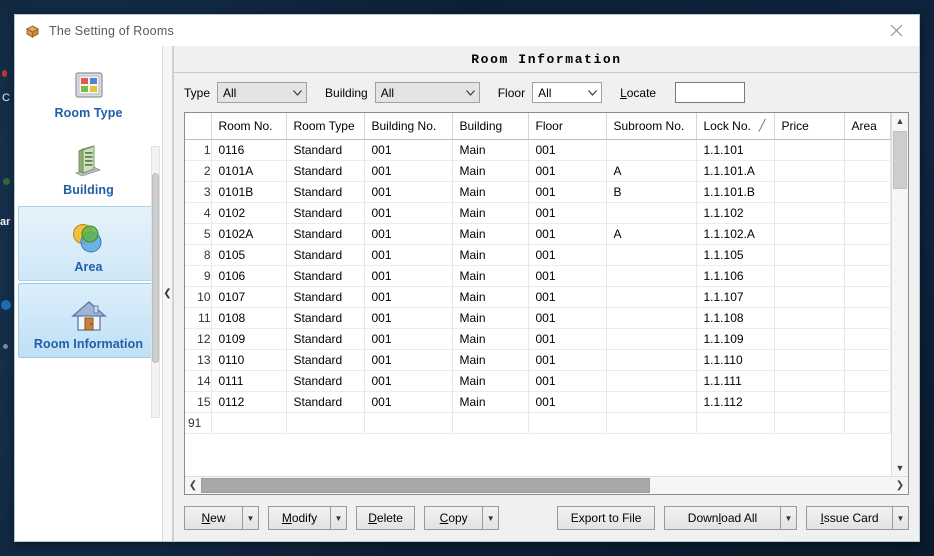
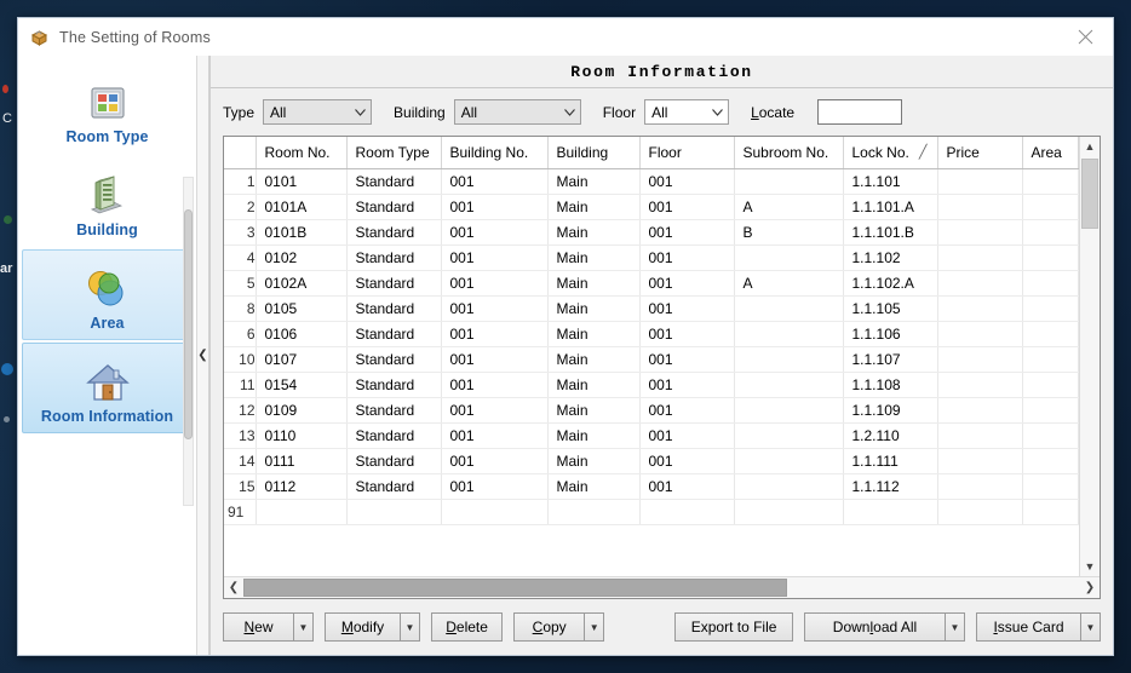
  C
  ar
  The Setting of Rooms
  Room Type
  Building
  Area
  Room Information
  ❮
  Room Information
  Type
  All
  Building
  All
  Floor
  All
  Locate
  	Room No.	Room Type	Building No.	Building	Floor	Subroom No.	Lock No. ╱	Price	Area
- 1	0116	Standard	001	Main	001		1.1.101
+ 1	0101	Standard	001	Main	001		1.1.101
  2	0101A	Standard	001	Main	001	A	1.1.101.A
  3	0101B	Standard	001	Main	001	B	1.1.101.B
  4	0102	Standard	001	Main	001		1.1.102
  5	0102A	Standard	001	Main	001	A	1.1.102.A
  8	0105	Standard	001	Main	001		1.1.105
- 9	0106	Standard	001	Main	001		1.1.106
+ 6	0106	Standard	001	Main	001		1.1.106
  10	0107	Standard	001	Main	001		1.1.107
- 11	0108	Standard	001	Main	001		1.1.108
+ 11	0154	Standard	001	Main	001		1.1.108
  12	0109	Standard	001	Main	001		1.1.109
- 13	0110	Standard	001	Main	001		1.1.110
+ 13	0110	Standard	001	Main	001		1.2.110
  14	0111	Standard	001	Main	001		1.1.111
  15	0112	Standard	001	Main	001		1.1.112
  91
  ▲
  ▼
  ❮
  ❯
  N
  ew
  ▼
  M
  odify
  ▼
  D
  elete
  C
  opy
  ▼
  Export to File
  Down
  l
  oad All
  ▼
  I
  ssue Card
  ▼
